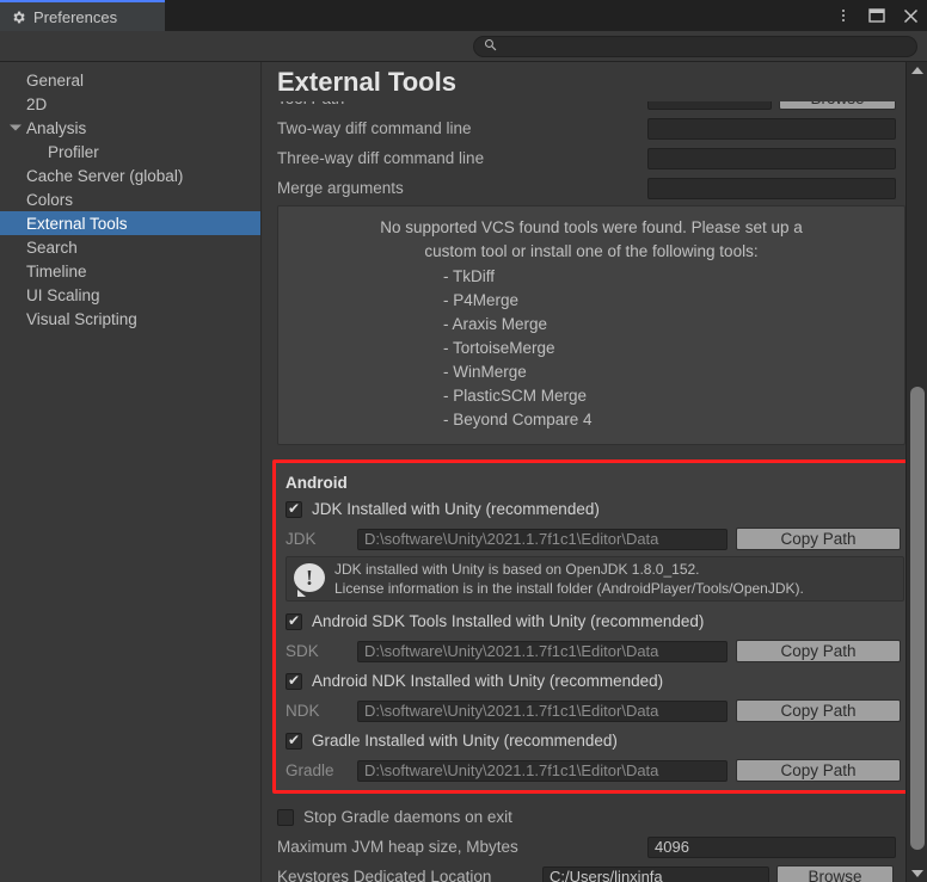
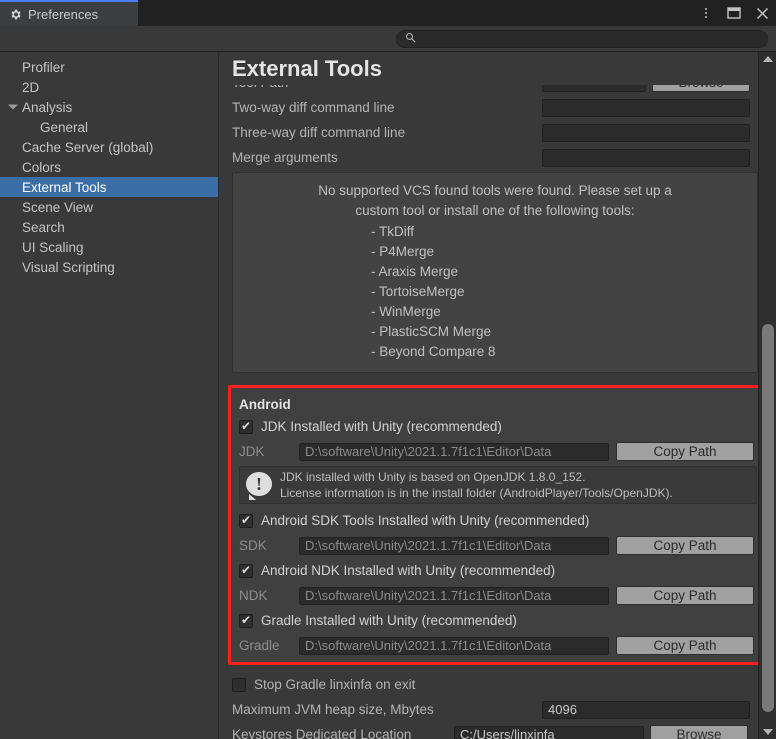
  Preferences
- General
+ Profiler
  2D
  Analysis
- Profiler
+ General
  Cache Server (global)
  Colors
  External Tools
+ Scene View
  Search
- Timeline
  UI Scaling
  Visual Scripting
  External Tools
  Two-way diff command line
  Three-way diff command line
  Merge arguments
  No supported VCS found tools were found. Please set up a
  custom tool or install one of the following tools:
  - TkDiff
  - P4Merge
  - Araxis Merge
  - TortoiseMerge
  - WinMerge
  - PlasticSCM Merge
- - Beyond Compare 4
+ - Beyond Compare 8
  Android
  JDK Installed with Unity (recommended)
  JDK
  D:\software\Unity\2021.1.7f1c1\Editor\Data
  Copy Path
  !
  JDK installed with Unity is based on OpenJDK 1.8.0_152.
  License information is in the install folder (AndroidPlayer/Tools/OpenJDK).
  Android SDK Tools Installed with Unity (recommended)
  SDK
  D:\software\Unity\2021.1.7f1c1\Editor\Data
  Copy Path
  Android NDK Installed with Unity (recommended)
  NDK
  D:\software\Unity\2021.1.7f1c1\Editor\Data
  Copy Path
  Gradle Installed with Unity (recommended)
  Gradle
  D:\software\Unity\2021.1.7f1c1\Editor\Data
  Copy Path
- Stop Gradle daemons on exit
+ Stop Gradle linxinfa on exit
  Maximum JVM heap size, Mbytes
  4096
  Keystores Dedicated Location
  C:/Users/linxinfa
  Browse
